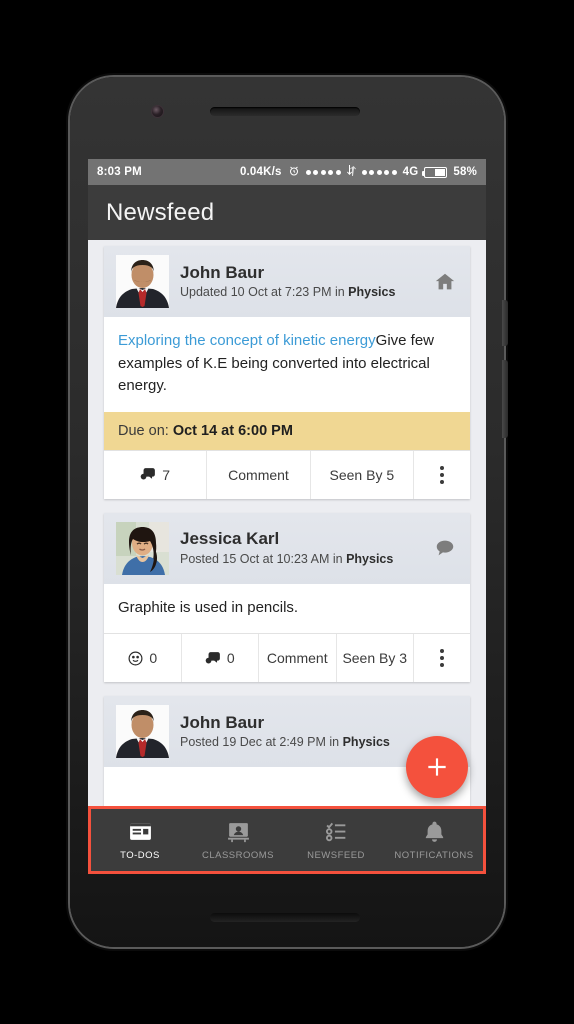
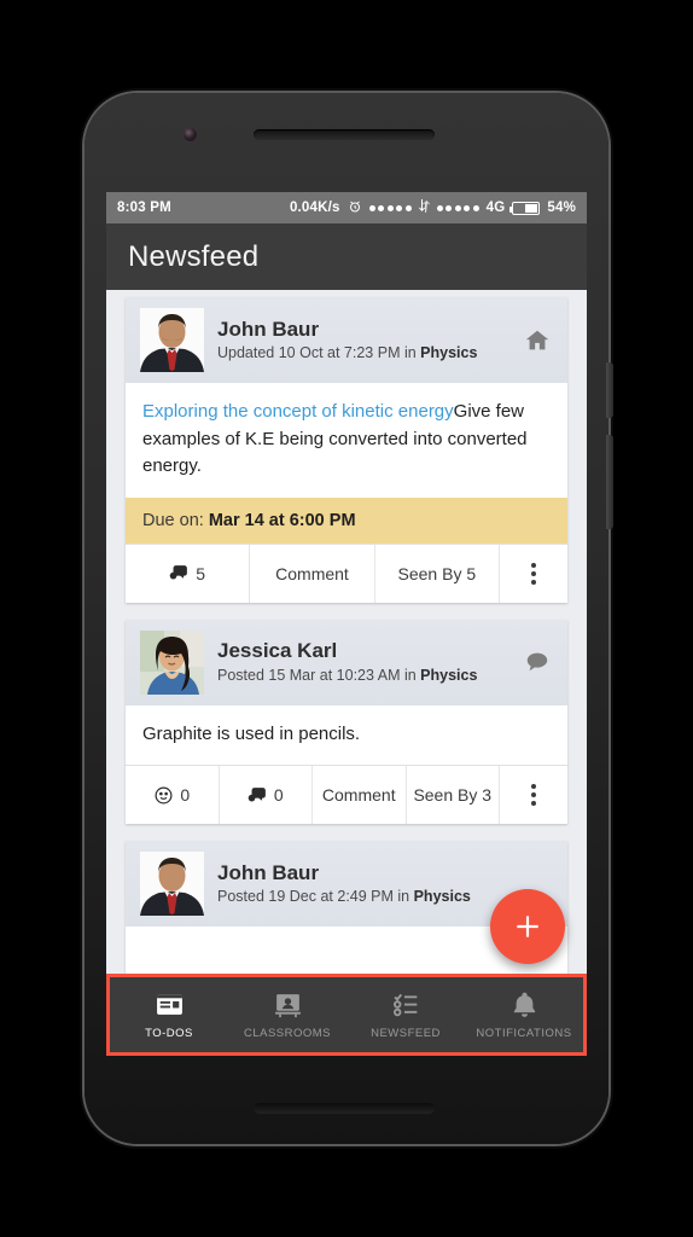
  8:03 PM
  0.04K/s
  4G
- 58%
+ 54%
  Newsfeed
  John Baur
  Updated 10 Oct at 7:23 PM in Physics
- Exploring the concept of kinetic energyGive few examples of K.E being converted into electrical energy.
+ Exploring the concept of kinetic energyGive few examples of K.E being converted into converted energy.
- Due on: Oct 14 at 6:00 PM
+ Due on: Mar 14 at 6:00 PM
- 7
+ 5
  Comment
  Seen By 5
  Jessica Karl
- Posted 15 Oct at 10:23 AM in Physics
+ Posted 15 Mar at 10:23 AM in Physics
  Graphite is used in pencils.
  0
  0
  Comment
  Seen By 3
  John Baur
  Posted 19 Dec at 2:49 PM in Physics
  TO-DOS
  CLASSROOMS
  NEWSFEED
  NOTIFICATIONS
